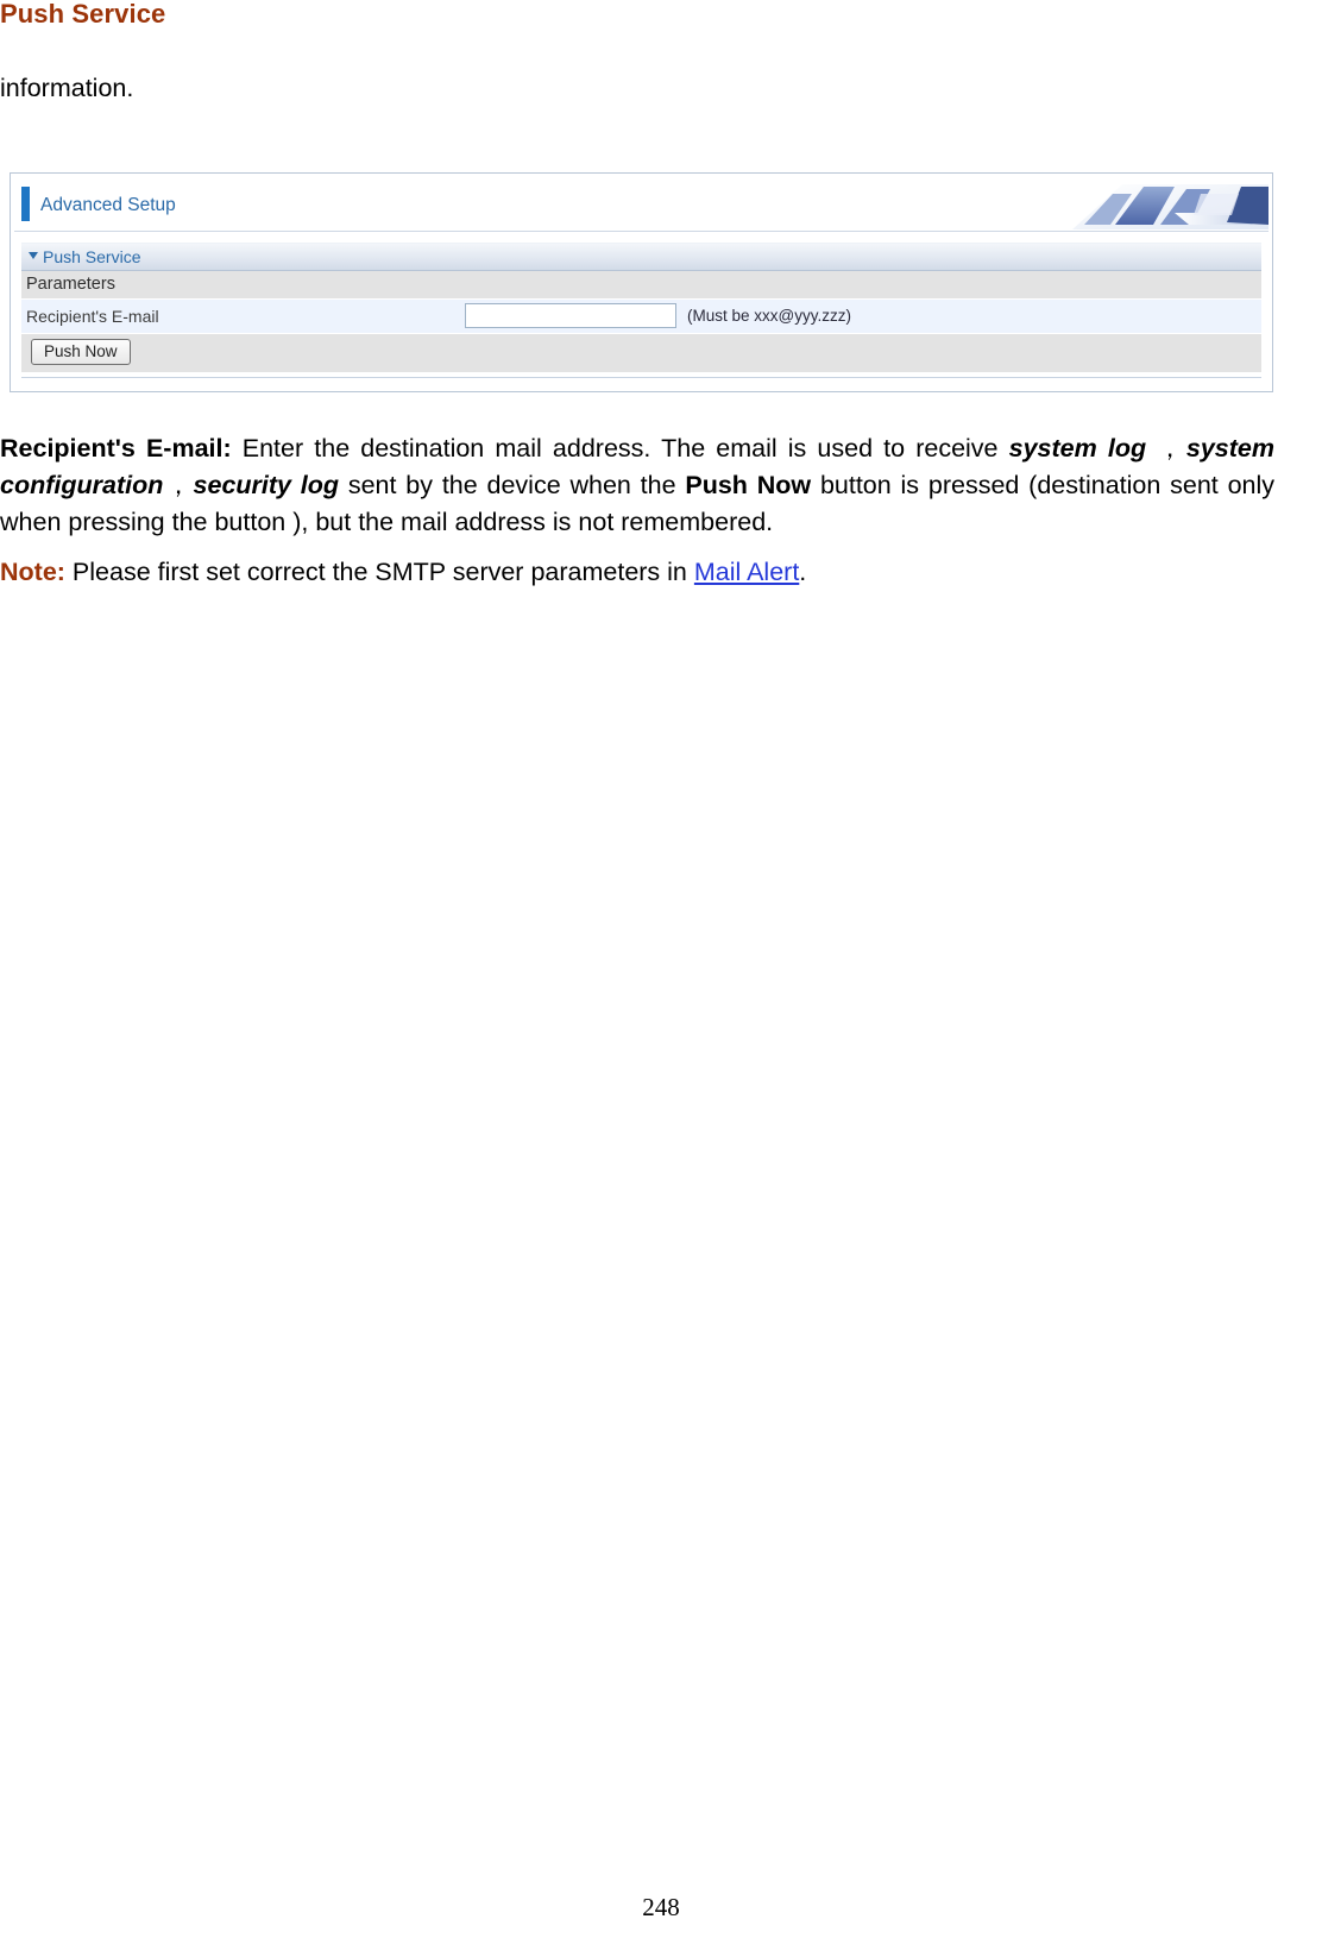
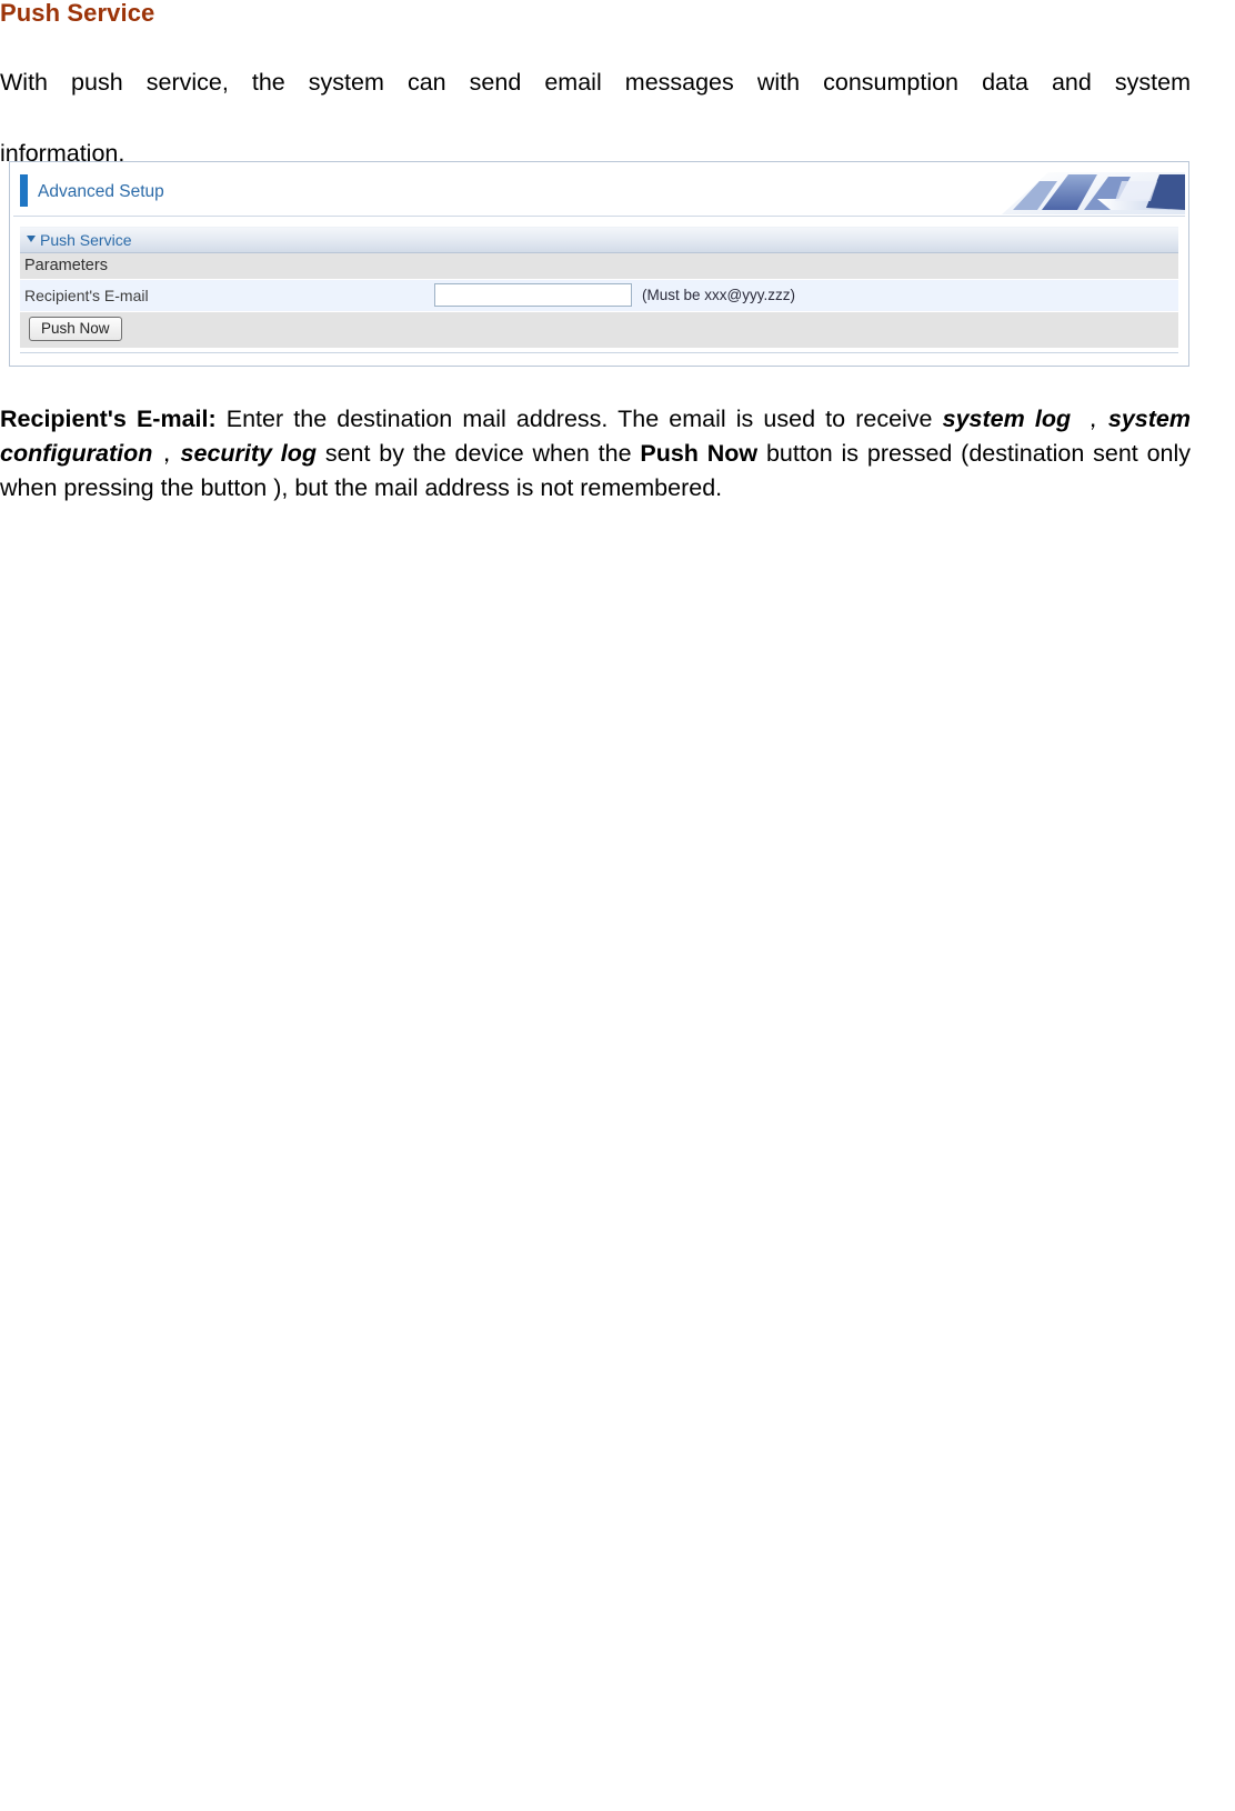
  Push Service
+ With push service, the system can send email messages with consumption data and system
  information.
  Advanced Setup
  Push Service
  Parameters
  Recipient's E-mail
  (Must be xxx@yyy.zzz)
  Push Now
  Recipient's E-mail: Enter the destination mail address. The email is used to receive system log ，system configuration，security log sent by the device when the Push Now button is pressed (destination sent only when pressing the button ), but the mail address is not remembered.
- Note: Please first set correct the SMTP server parameters in Mail Alert.
- 248
